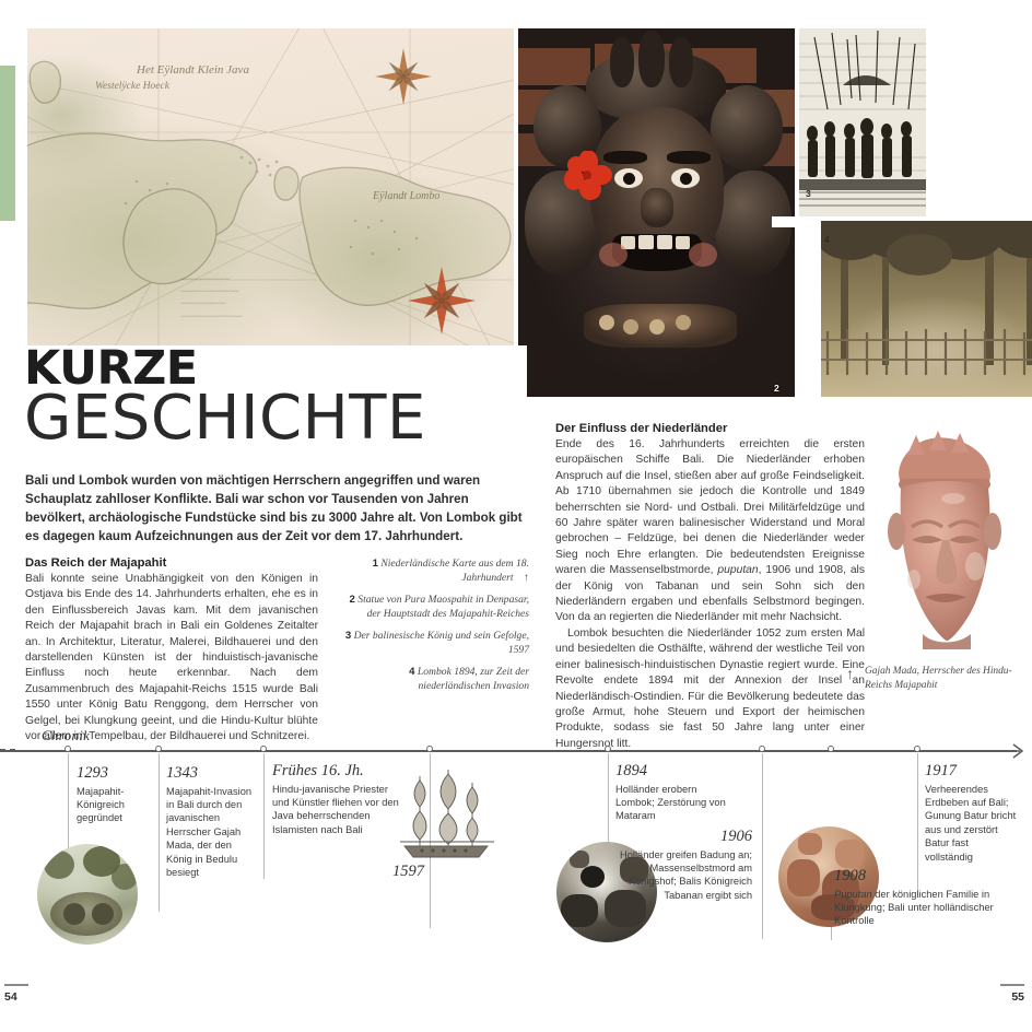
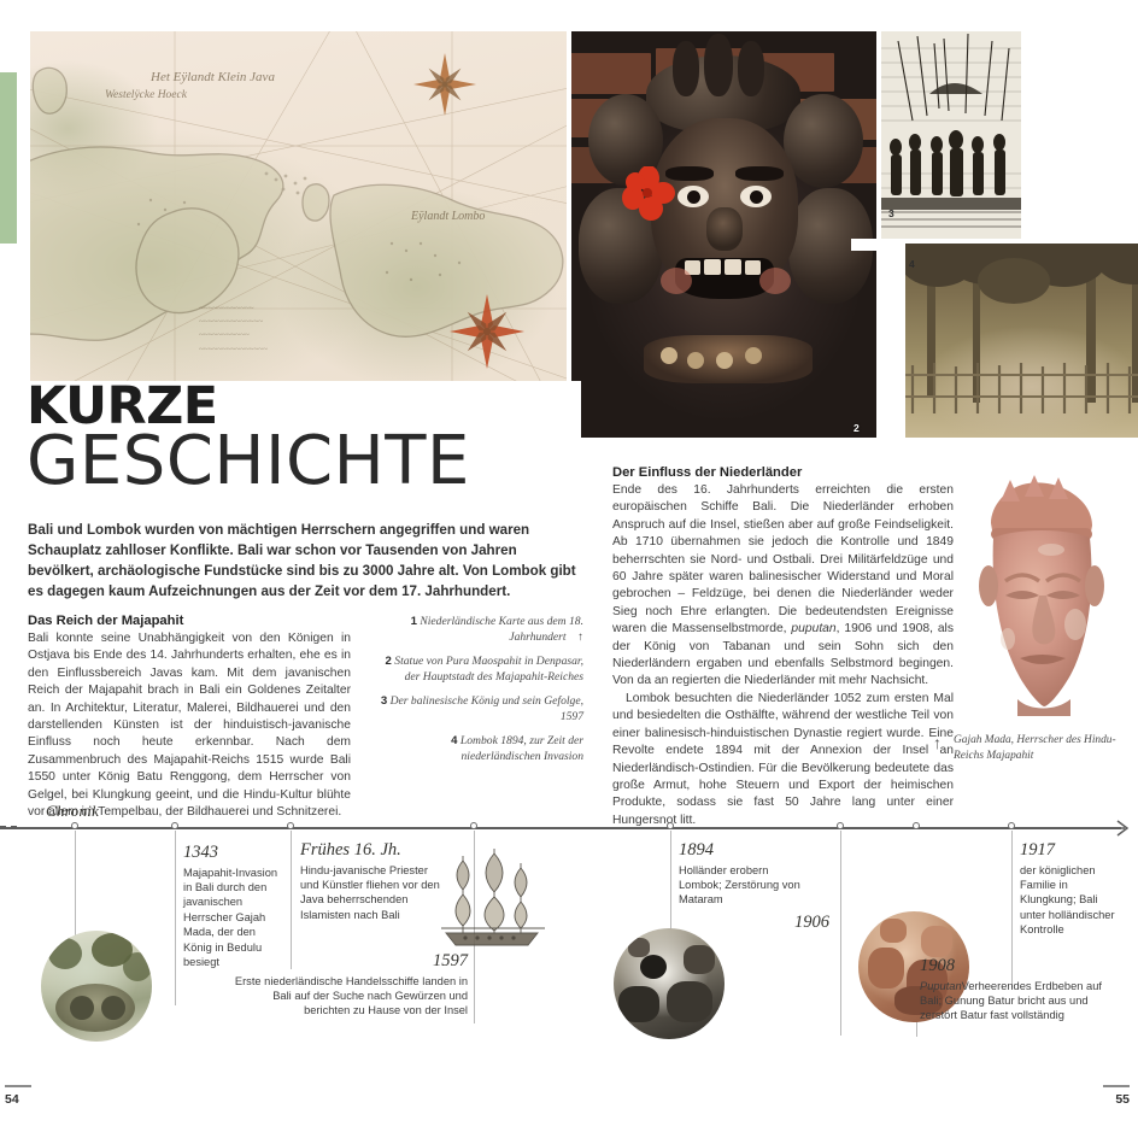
  Het Eÿlandt Klein Java
  Westelÿcke Hoeck
  Eÿlandt Lombo
  ~~~~~~~~~~~~
  ~~~~~~~~~~~~~~
  ~~~~~~~~~~~
  ~~~~~~~~~~~~~~~
  2
  3
  4
  KURZE
  GESCHICHTE
  Bali und Lombok wurden von mächtigen Herrschern angegriffen und waren Schauplatz zahlloser Konflikte. Bali war schon vor Tausenden von Jahren bevölkert, archäologische Fundstücke sind bis zu 3000 Jahre alt. Von Lombok gibt es dagegen kaum Aufzeichnungen aus der Zeit vor dem 17. Jahrhundert.
  Das Reich der Majapahit
  Bali konnte seine Unabhängigkeit von den Königen in Ostjava bis Ende des 14. Jahrhunderts erhalten, ehe es in den Einflussbereich Javas kam. Mit dem javanischen Reich der Majapahit brach in Bali ein Goldenes Zeitalter an. In Architektur, Literatur, Malerei, Bildhauerei und den darstellenden Künsten ist der hinduistisch-javanische Einfluss noch heute erkennbar. Nach dem Zusammenbruch des Majapahit-Reichs 1515 wurde Bali 1550 unter König Batu Renggong, dem Herrscher von Gelgel, bei Klungkung geeint, und die Hindu-Kultur blühte vor allem im Tempelbau, der Bildhauerei und Schnitzerei.
  1 Niederländische Karte aus dem 18. Jahrhundert ↑
  2 Statue von Pura Maospahit in Denpasar, der Hauptstadt des Majapahit-Reiches
  3 Der balinesische König und sein Gefolge, 1597
  4 Lombok 1894, zur Zeit der niederländischen Invasion
  Der Einfluss der Niederländer
  Ende des 16. Jahrhunderts erreichten die ersten europäischen Schiffe Bali. Die Niederländer erhoben Anspruch auf die Insel, stießen aber auf große Feindseligkeit. Ab 1710 übernahmen sie jedoch die Kontrolle und 1849 beherrschten sie Nord- und Ostbali. Drei Militärfeldzüge und 60 Jahre später waren balinesischer Widerstand und Moral gebrochen – Feldzüge, bei denen die Niederländer weder Sieg noch Ehre erlangten. Die bedeutendsten Ereignisse waren die Massenselbstmorde, puputan, 1906 und 1908, als der König von Tabanan und sein Sohn sich den Niederländern ergaben und ebenfalls Selbstmord begingen. Von da an regierten die Niederländer mit mehr Nachsicht.
  Lombok besuchten die Niederländer 1052 zum ersten Mal und besiedelten die Osthälfte, während der westliche Teil von einer balinesisch-hinduistischen Dynastie regiert wurde. Eine Revolte endete 1894 mit der Annexion der Insel an Niederländisch-Ostindien. Für die Bevölkerung bedeutete das große Armut, hohe Steuern und Export der heimischen Produkte, sodass sie fast 50 Jahre lang unter einer Hungersnot litt.
  ↑
  Gajah Mada, Herrscher des Hindu-Reichs Majapahit
  Chronik
- 1293
- Majapahit-Königreich gegründet
  1343
  Majapahit-Invasion in Bali durch den javanischen Herrscher Gajah Mada, der den König in Bedulu besiegt
  Frühes 16. Jh.
  Hindu-javanische Priester und Künstler fliehen vor den Java beherrschenden Islamisten nach Bali
  1597
+ Erste niederländische Handelsschiffe landen in Bali auf der Suche nach Gewürzen und berichten zu Hause von der Insel
  1894
  Holländer erobern Lombok; Zerstörung von Mataram
  1906
- Holländer greifen Badung an; Massenselbstmord am Königshof; Balis Königreich Tabanan ergibt sich
  1908
- Puputan der königlichen Familie in Klungkung; Bali unter holländischer Kontrolle
+ PuputanVerheerendes Erdbeben auf Bali; Gunung Batur bricht aus und zerstört Batur fast vollständig
  1917
- Verheerendes Erdbeben auf Bali; Gunung Batur bricht aus und zerstört Batur fast vollständig
+ der königlichen Familie in Klungkung; Bali unter holländischer Kontrolle
  54
  55
